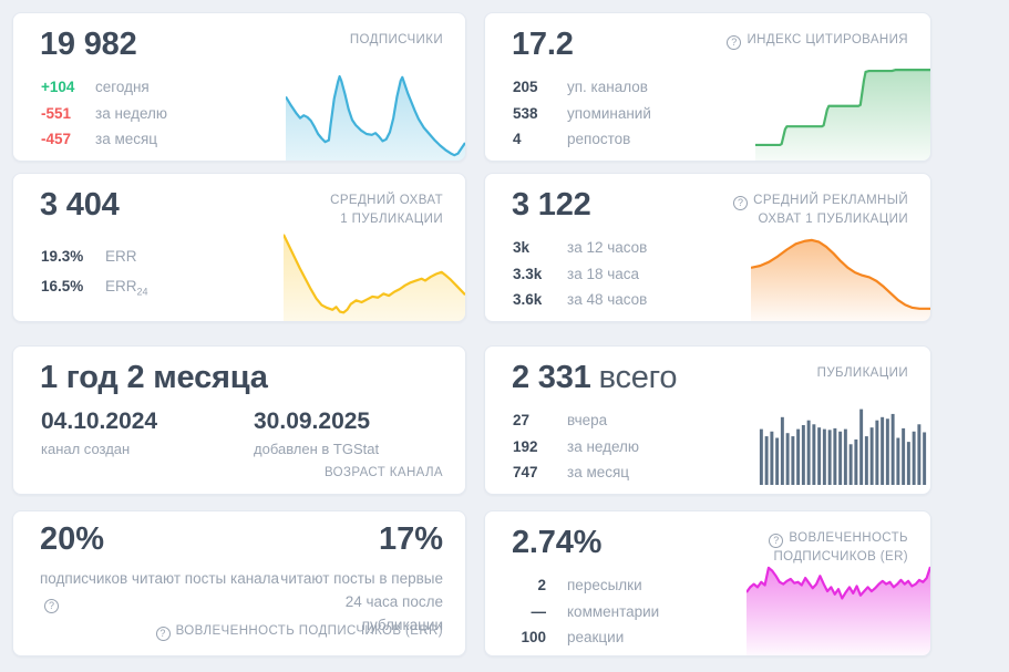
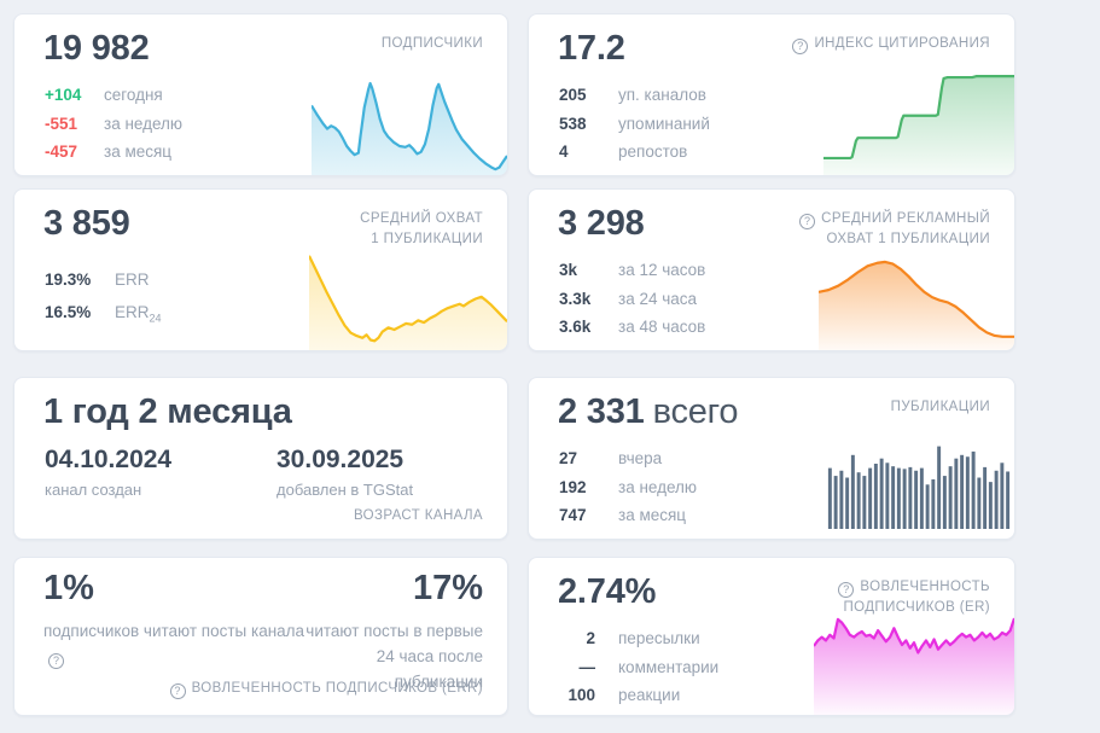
  19 982
  ПОДПИСЧИКИ
  +104
  сегодня
  -551
  за неделю
  -457
  за месяц
  17.2
  ИНДЕКС ЦИТИРОВАНИЯ
  205
  уп. каналов
  538
  упоминаний
  4
  репостов
- 3 404
+ 3 859
  СРЕДНИЙ ОХВАТ
  1 ПУБЛИКАЦИИ
  19.3%
  ERR
  16.5%
  ERR24
- 3 122
+ 3 298
  СРЕДНИЙ РЕКЛАМНЫЙ
  ОХВАТ 1 ПУБЛИКАЦИИ
  3k
  за 12 часов
  3.3k
- за 18 часа
+ за 24 часа
  3.6k
  за 48 часов
  1 год 2 месяца
  04.10.2024
  канал создан
  30.09.2025
  добавлен в TGStat
  ВОЗРАСТ КАНАЛА
  2 331 всего
  ПУБЛИКАЦИИ
  27
  вчера
  192
  за неделю
  747
  за месяц
- 20%
+ 1%
  17%
  подписчиков читают посты канала
  читают посты в первые 24 часа после публикации
  ВОВЛЕЧЕННОСТЬ ПОДПИСЧИКОВ (ERR)
  2.74%
  ВОВЛЕЧЕННОСТЬ
  ПОДПИСЧИКОВ (ER)
  2
  пересылки
  —
  комментарии
  100
  реакции
